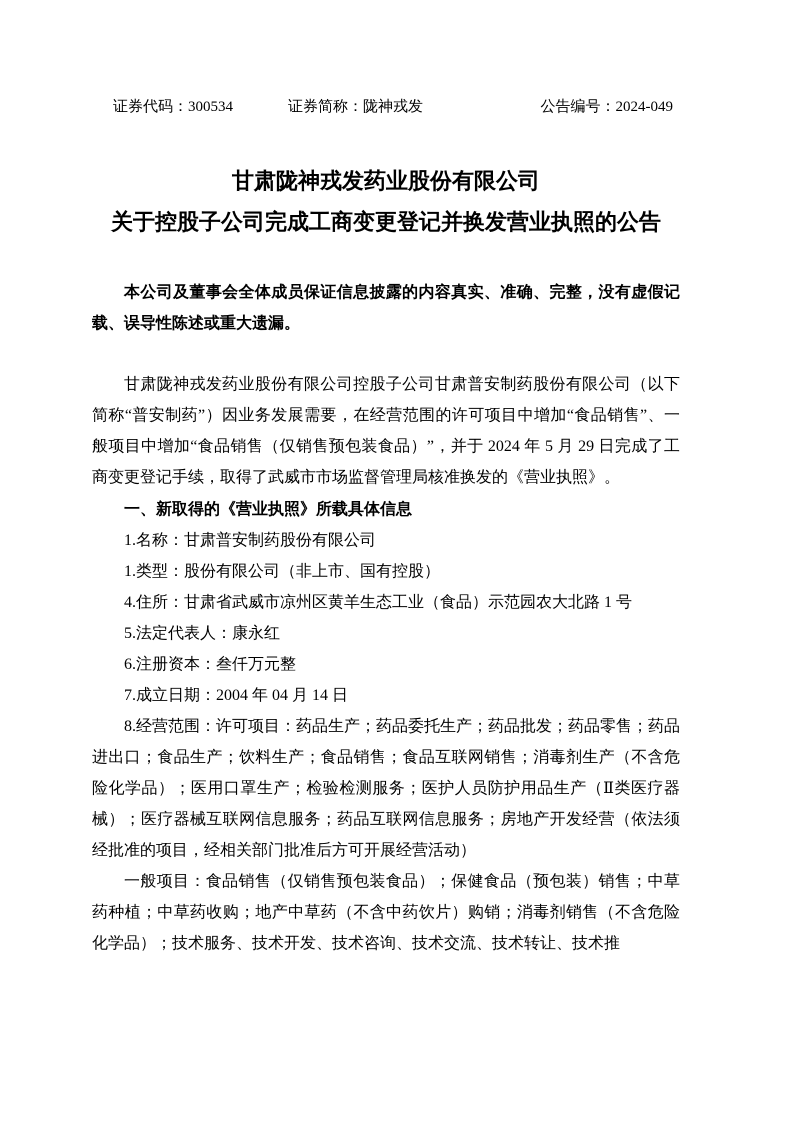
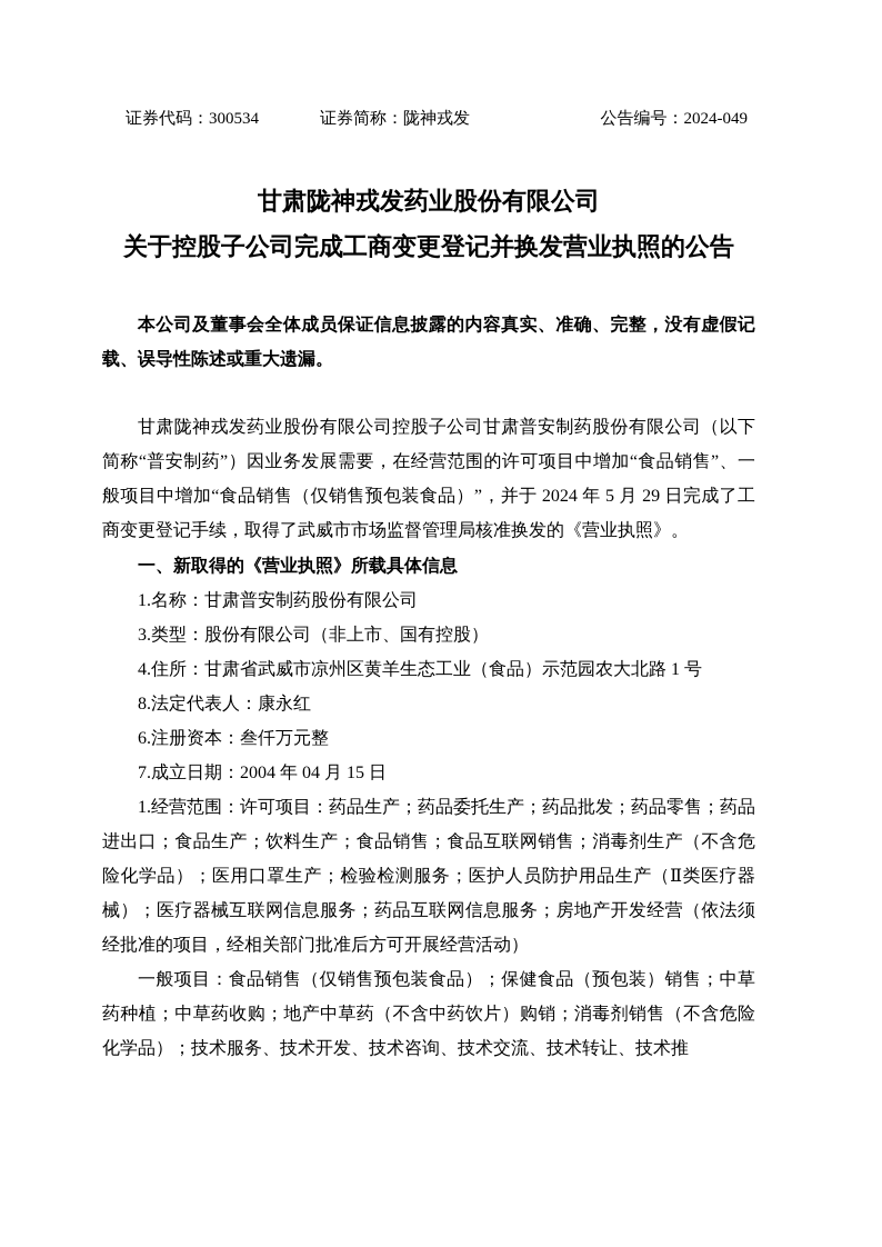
  证券代码：300534
  证券简称：陇神戎发
  公告编号：2024-049
  甘肃陇神戎发药业股份有限公司
  关于控股子公司完成工商变更登记并换发营业执照的公告
  本公司及董事会全体成员保证信息披露的内容真实、准确、完整，没有虚假记载、误导性陈述或重大遗漏。
  甘肃陇神戎发药业股份有限公司控股子公司甘肃普安制药股份有限公司（以下简称“普安制药”）因业务发展需要，在经营范围的许可项目中增加“食品销售”、一般项目中增加“食品销售（仅销售预包装食品）”，并于 2024 年 5 月 29 日完成了工商变更登记手续，取得了武威市市场监督管理局核准换发的《营业执照》。
  一、新取得的《营业执照》所载具体信息
  1.名称：甘肃普安制药股份有限公司
- 1.类型：股份有限公司（非上市、国有控股）
+ 3.类型：股份有限公司（非上市、国有控股）
  4.住所：甘肃省武威市凉州区黄羊生态工业（食品）示范园农大北路 1 号
- 5.法定代表人：康永红
+ 8.法定代表人：康永红
  6.注册资本：叁仟万元整
- 7.成立日期：2004 年 04 月 14 日
+ 7.成立日期：2004 年 04 月 15 日
- 8.经营范围：许可项目：药品生产；药品委托生产；药品批发；药品零售；药品进出口；食品生产；饮料生产；食品销售；食品互联网销售；消毒剂生产（不含危险化学品）；医用口罩生产；检验检测服务；医护人员防护用品生产（Ⅱ类医疗器械）；医疗器械互联网信息服务；药品互联网信息服务；房地产开发经营（依法须经批准的项目，经相关部门批准后方可开展经营活动）
+ 1.经营范围：许可项目：药品生产；药品委托生产；药品批发；药品零售；药品进出口；食品生产；饮料生产；食品销售；食品互联网销售；消毒剂生产（不含危险化学品）；医用口罩生产；检验检测服务；医护人员防护用品生产（Ⅱ类医疗器械）；医疗器械互联网信息服务；药品互联网信息服务；房地产开发经营（依法须经批准的项目，经相关部门批准后方可开展经营活动）
  一般项目：食品销售（仅销售预包装食品）；保健食品（预包装）销售；中草药种植；中草药收购；地产中草药（不含中药饮片）购销；消毒剂销售（不含危险化学品）；技术服务、技术开发、技术咨询、技术交流、技术转让、技术推
